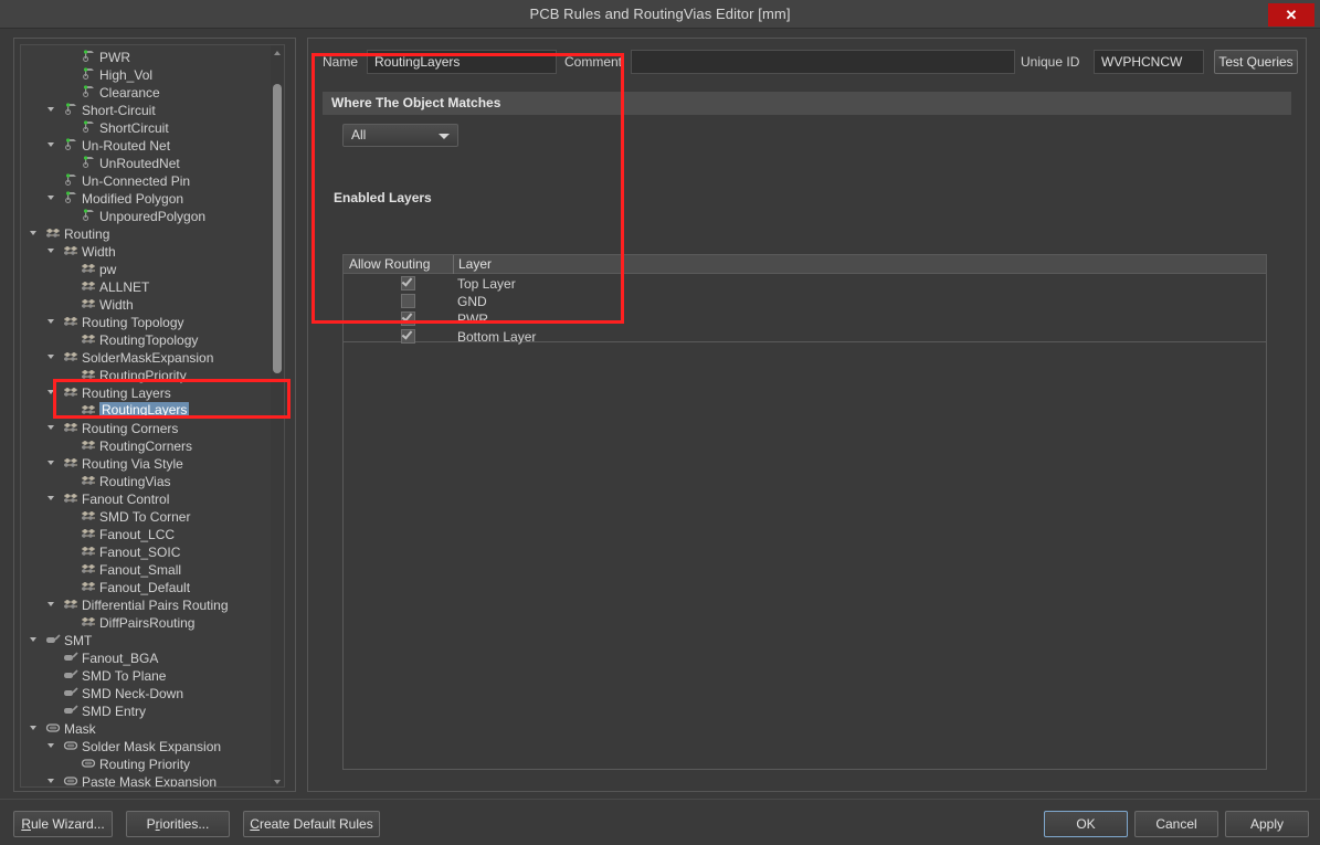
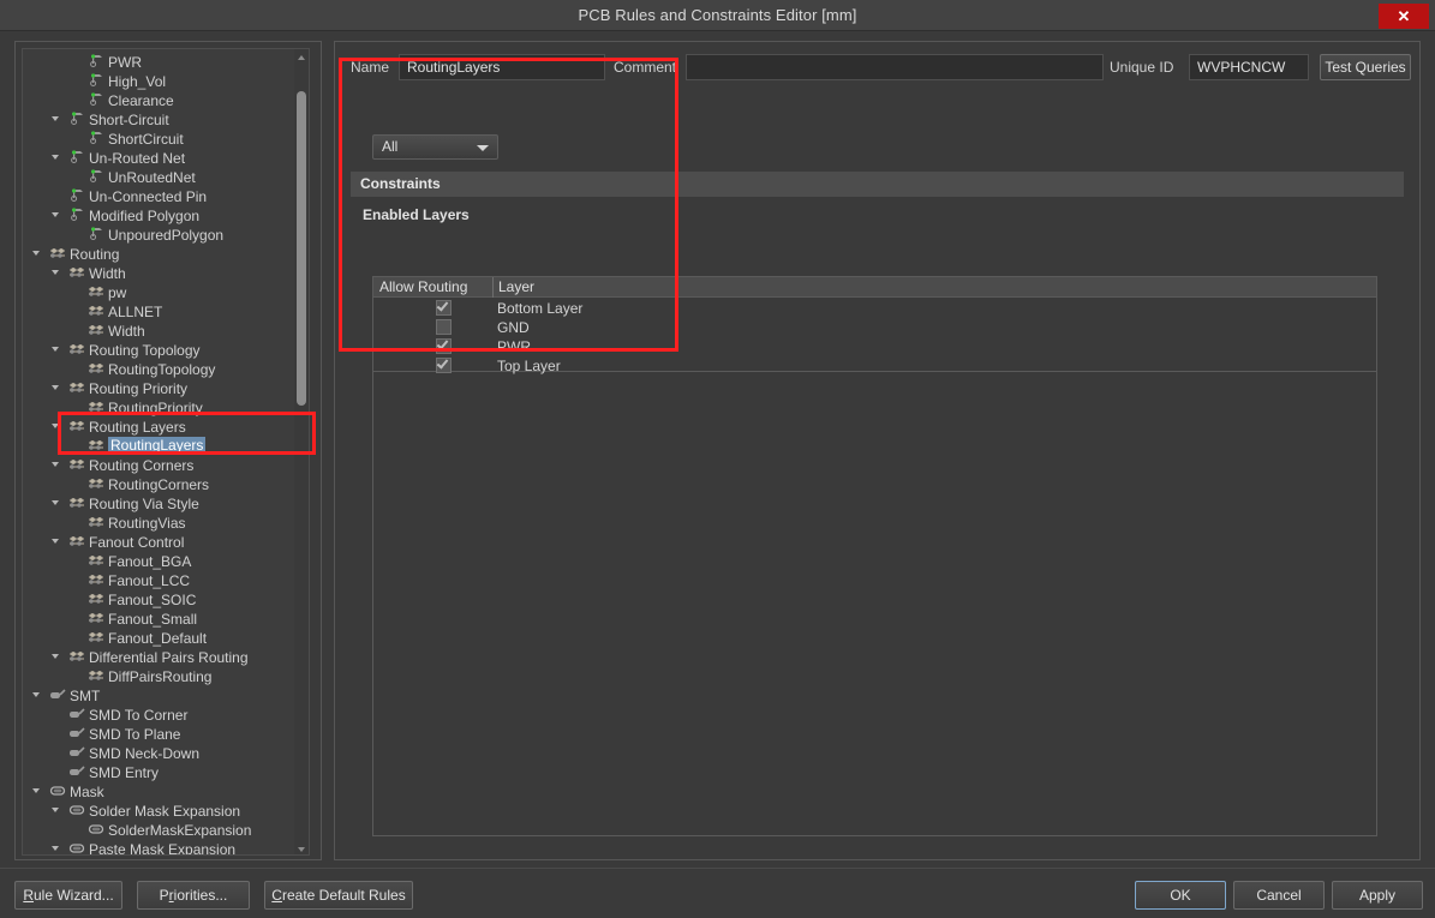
- PCB Rules and RoutingVias Editor [mm]
+ PCB Rules and Constraints Editor [mm]
  ✕
  PWR
  High_Vol
  Clearance
  Short-Circuit
  ShortCircuit
  Un-Routed Net
  UnRoutedNet
  Un-Connected Pin
  Modified Polygon
  UnpouredPolygon
  Routing
  Width
  pw
  ALLNET
  Width
  Routing Topology
  RoutingTopology
- SolderMaskExpansion
+ Routing Priority
  RoutingPriority
  Routing Layers
  RoutingLayers
  Routing Corners
  RoutingCorners
  Routing Via Style
  RoutingVias
  Fanout Control
- SMD To Corner
+ Fanout_BGA
  Fanout_LCC
  Fanout_SOIC
  Fanout_Small
  Fanout_Default
  Differential Pairs Routing
  DiffPairsRouting
  SMT
- Fanout_BGA
+ SMD To Corner
  SMD To Plane
  SMD Neck-Down
  SMD Entry
  Mask
  Solder Mask Expansion
- Routing Priority
+ SolderMaskExpansion
  Paste Mask Expansion
  Name
  RoutingLayers
  Comment
  Unique ID
  WVPHCNCW
  Test Queries
- Where The Object Matches
  All
+ Constraints
  Enabled Layers
  Allow Routing
  Layer
- Top Layer
+ Bottom Layer
  GND
  PWR
- Bottom Layer
+ Top Layer
  Rule Wizard...
  Priorities...
  Create Default Rules
  OK
  Cancel
  Apply
